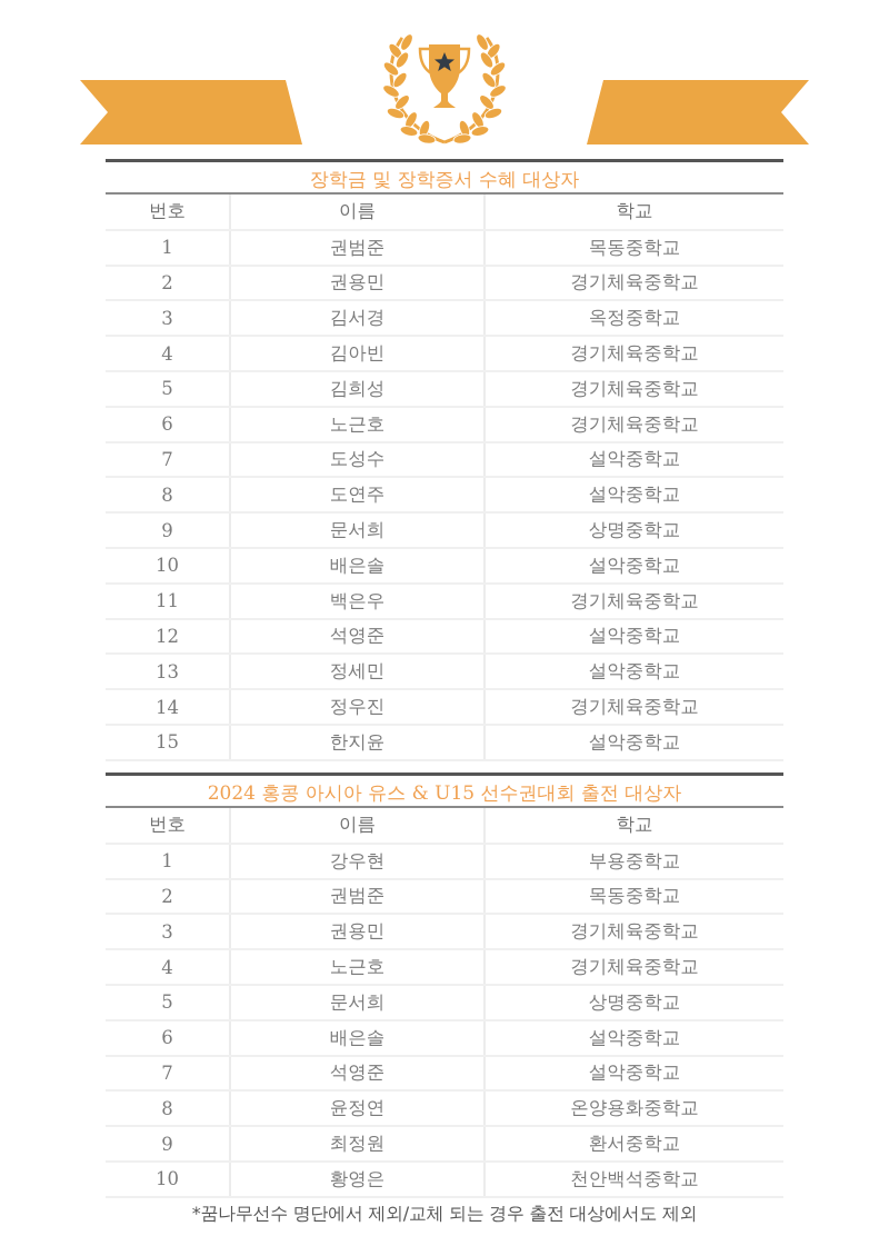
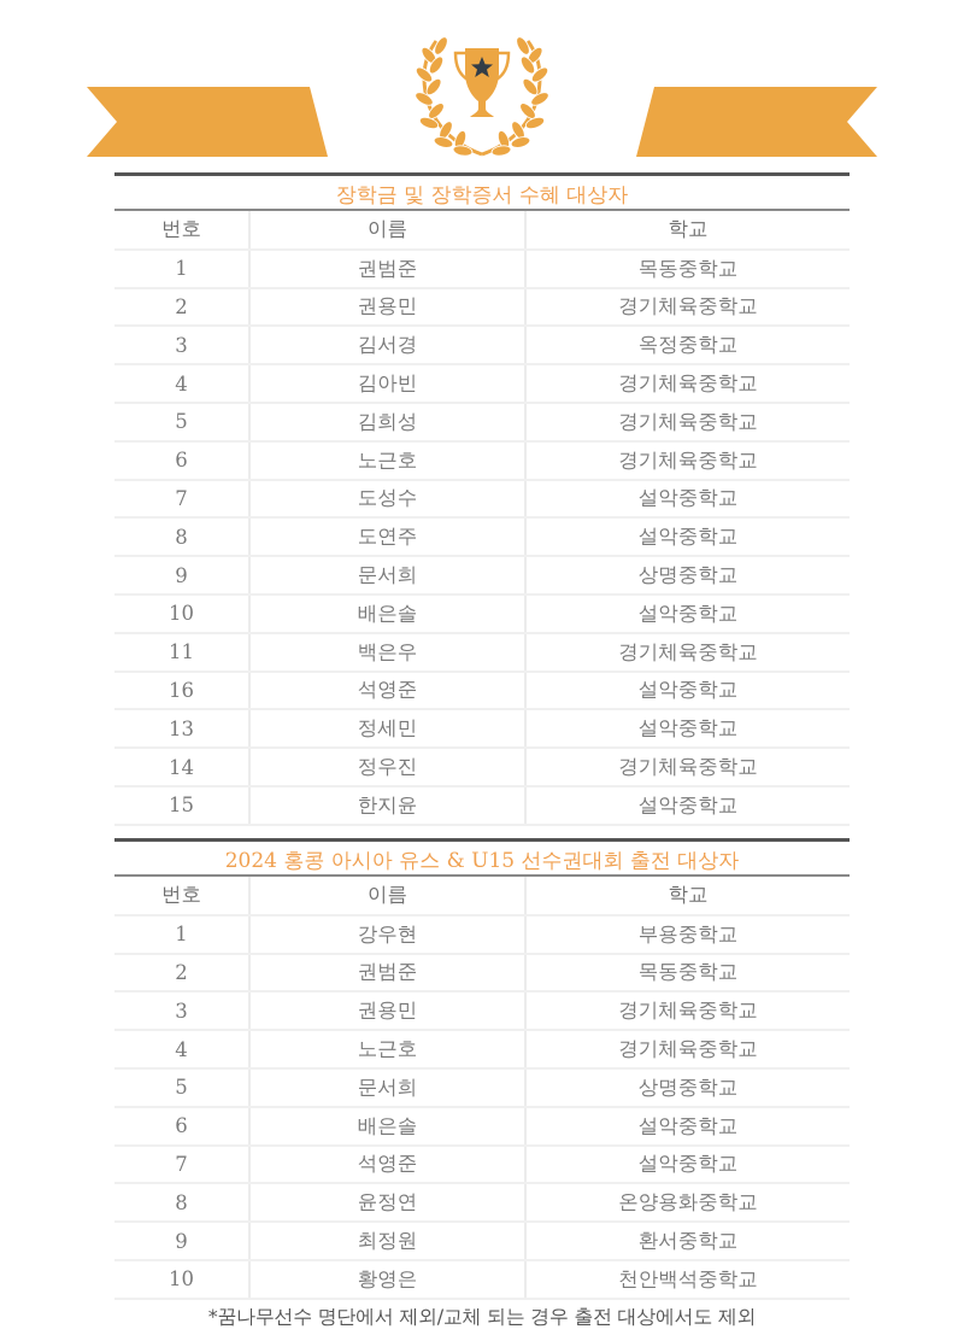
  장학금 및 장학증서 수혜 대상자
  번호	이름	학교
  1	권범준	목동중학교
  2	권용민	경기체육중학교
  3	김서경	옥정중학교
  4	김아빈	경기체육중학교
  5	김희성	경기체육중학교
  6	노근호	경기체육중학교
  7	도성수	설악중학교
  8	도연주	설악중학교
  9	문서희	상명중학교
  10	배은솔	설악중학교
  11	백은우	경기체육중학교
- 12	석영준	설악중학교
+ 16	석영준	설악중학교
  13	정세민	설악중학교
  14	정우진	경기체육중학교
  15	한지윤	설악중학교
  2024 홍콩 아시아 유스 & U15 선수권대회 출전 대상자
  번호	이름	학교
  1	강우현	부용중학교
  2	권범준	목동중학교
  3	권용민	경기체육중학교
  4	노근호	경기체육중학교
  5	문서희	상명중학교
  6	배은솔	설악중학교
  7	석영준	설악중학교
  8	윤정연	온양용화중학교
  9	최정원	환서중학교
  10	황영은	천안백석중학교
  *꿈나무선수 명단에서 제외/교체 되는 경우 출전 대상에서도 제외
